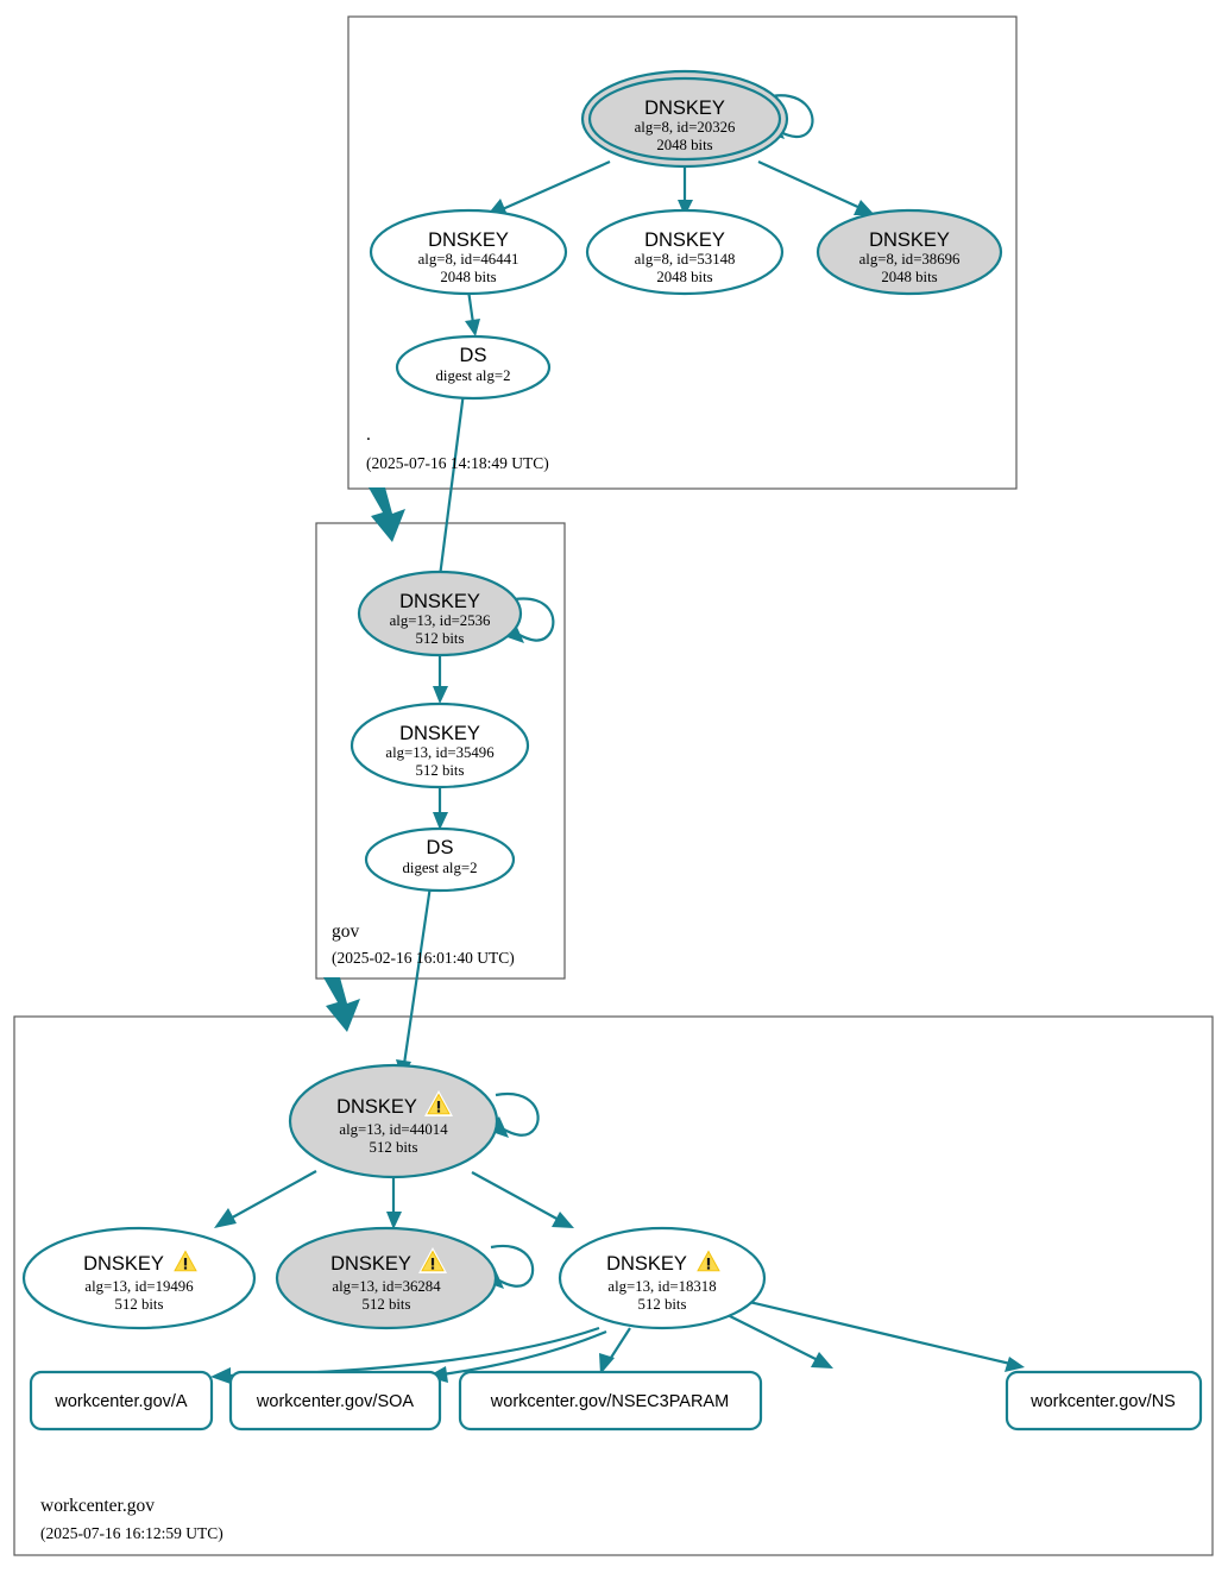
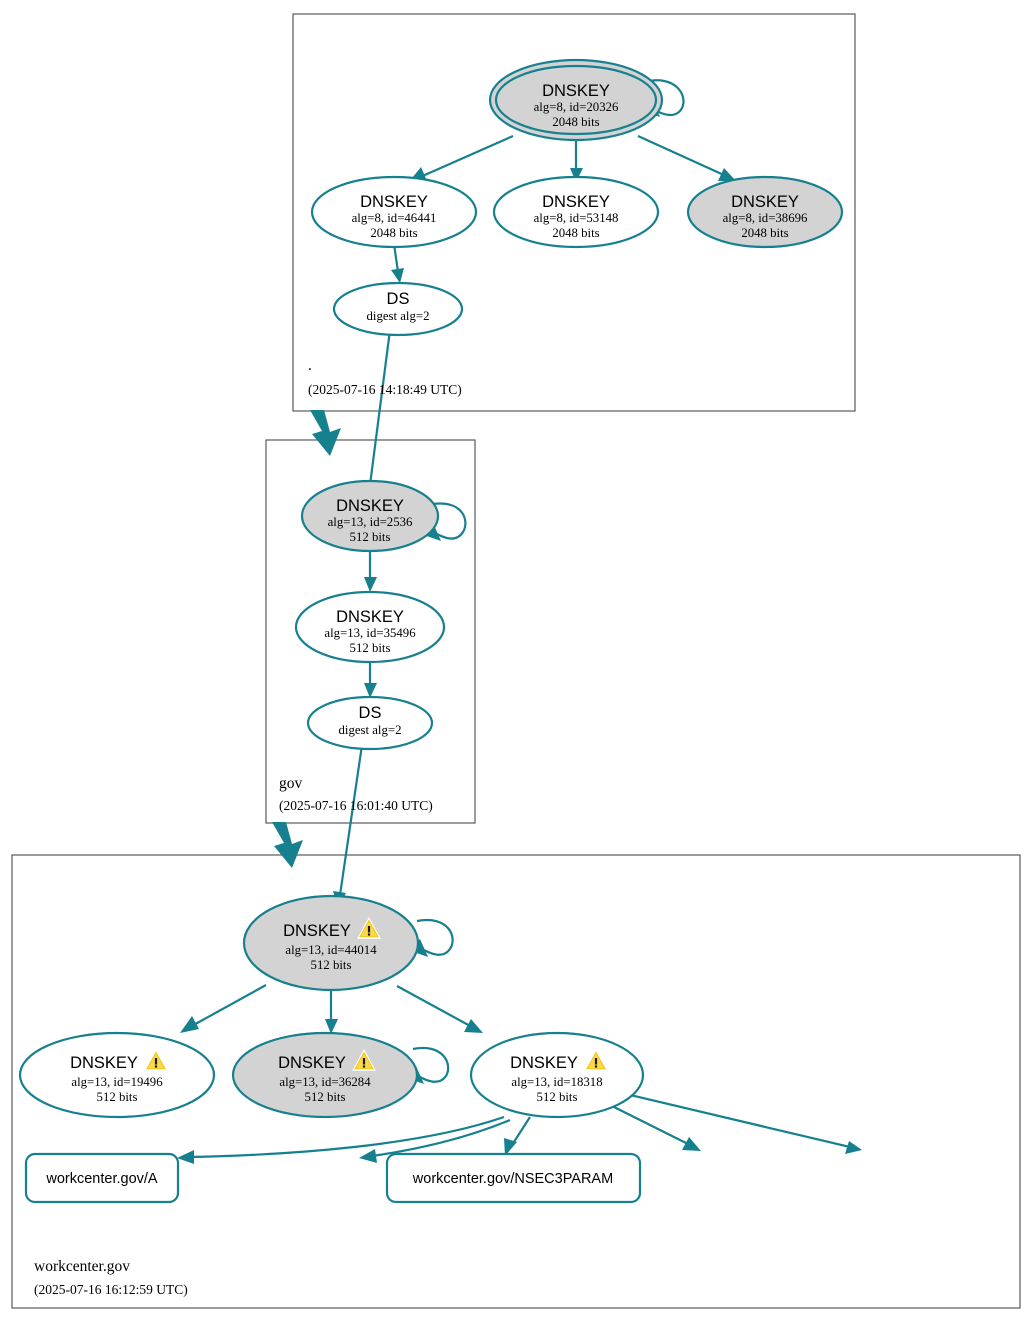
  DNSKEY
  alg=8, id=20326
  2048 bits
  DNSKEY
  alg=8, id=46441
  2048 bits
  DNSKEY
  alg=8, id=53148
  2048 bits
  DNSKEY
  alg=8, id=38696
  2048 bits
  DS
  digest alg=2
  .
  (2025-07-16 14:18:49 UTC)
  DNSKEY
  alg=13, id=2536
  512 bits
  DNSKEY
  alg=13, id=35496
  512 bits
  DS
  digest alg=2
  gov
- (2025-02-16 16:01:40 UTC)
+ (2025-07-16 16:01:40 UTC)
  DNSKEY
  alg=13, id=44014
  512 bits
  DNSKEY
  alg=13, id=19496
  512 bits
  DNSKEY
  alg=13, id=36284
  512 bits
  DNSKEY
  alg=13, id=18318
  512 bits
  workcenter.gov/A
- workcenter.gov/SOA
  workcenter.gov/NSEC3PARAM
- workcenter.gov/NS
  workcenter.gov
  (2025-07-16 16:12:59 UTC)
